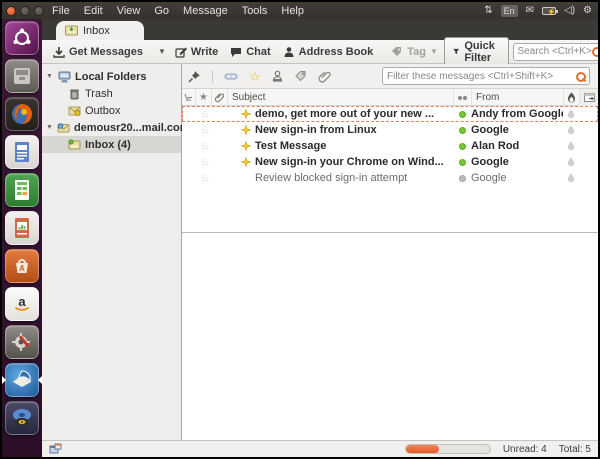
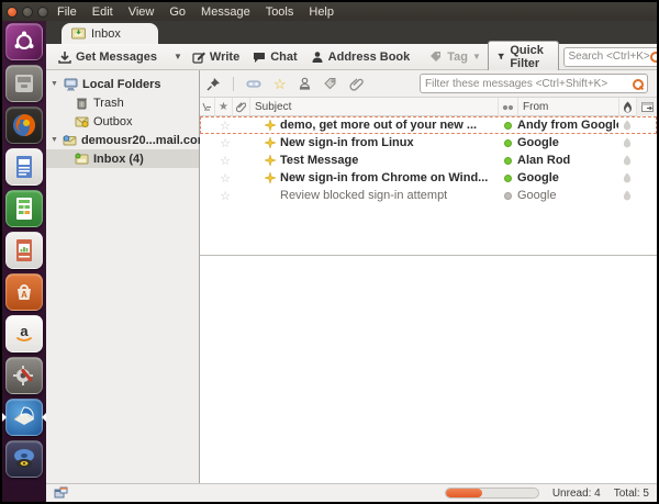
  File
  Edit
  View
  Go
  Message
  Tools
  Help
- ⇅
- En
- ✉
- ◁)
- ⚙
  A
  a
  Inbox
  Get Messages
  ▼
  Write
  Chat
  Address Book
  Tag
  ▼
  Quick Filter
  Search <Ctrl+K>
  Local Folders
  Trash
  Outbox
  demousr20...mail.co
  Inbox (4)
  ☆
  Filter these messages <Ctrl+Shift+K>
  ★
  Subject
  From
  ☆
  demo, get more out of your new ...
  Andy from Googl
  ☆
  New sign-in from Linux
  Google
  ☆
  Test Message
  Alan Rod
  ☆
- New sign-in your Chrome on Wind...
+ New sign-in from Chrome on Wind...
  Google
  ☆
  Review blocked sign-in attempt
  Google
  Unread: 4
  Total: 5
